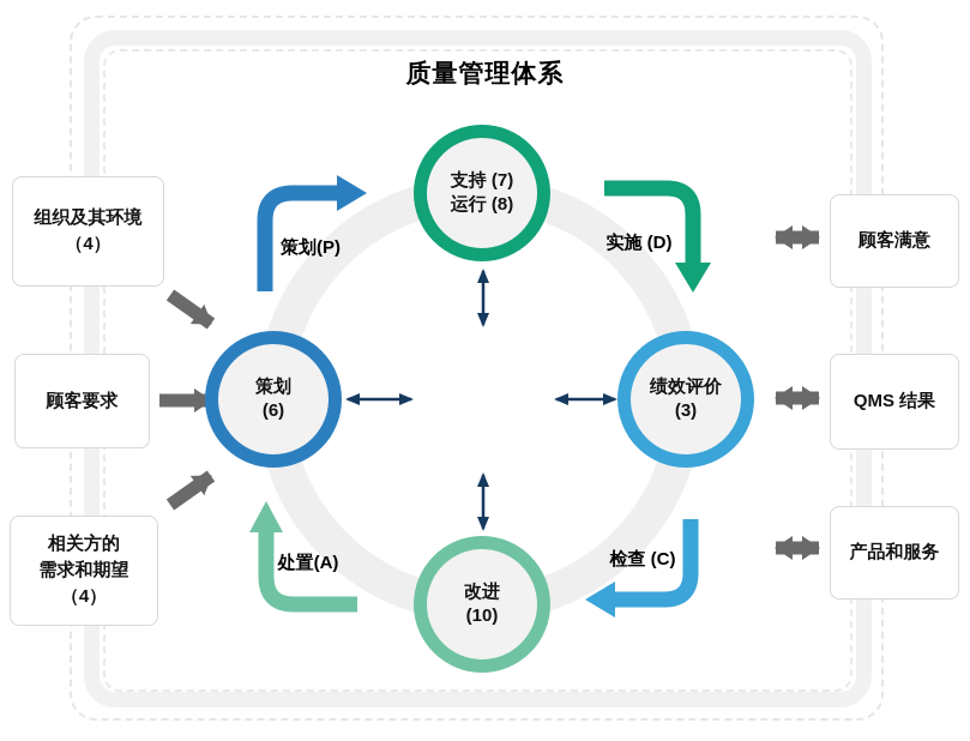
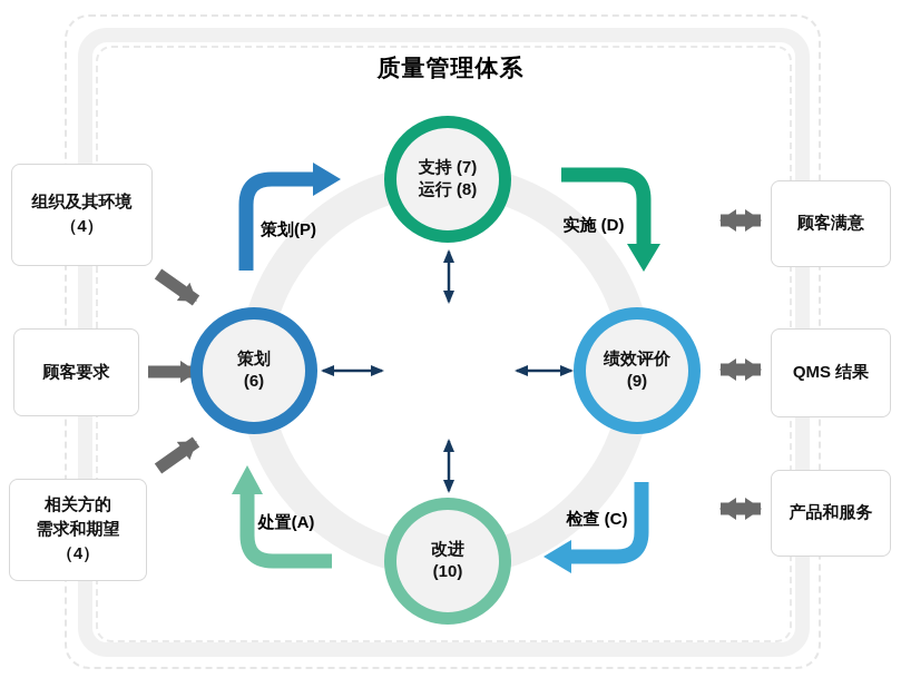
  质量管理体系
  支持 (7)
  运行 (8)
  策划
  (6)
  绩效评价
- (3)
+ (9)
  改进
  (10)
  策划(P)
  实施 (D)
  检查 (C)
  处置(A)
  组织及其环境
  （4）
  顾客要求
  相关方的
  需求和期望
  （4）
  顾客满意
  QMS 结果
  产品和服务
